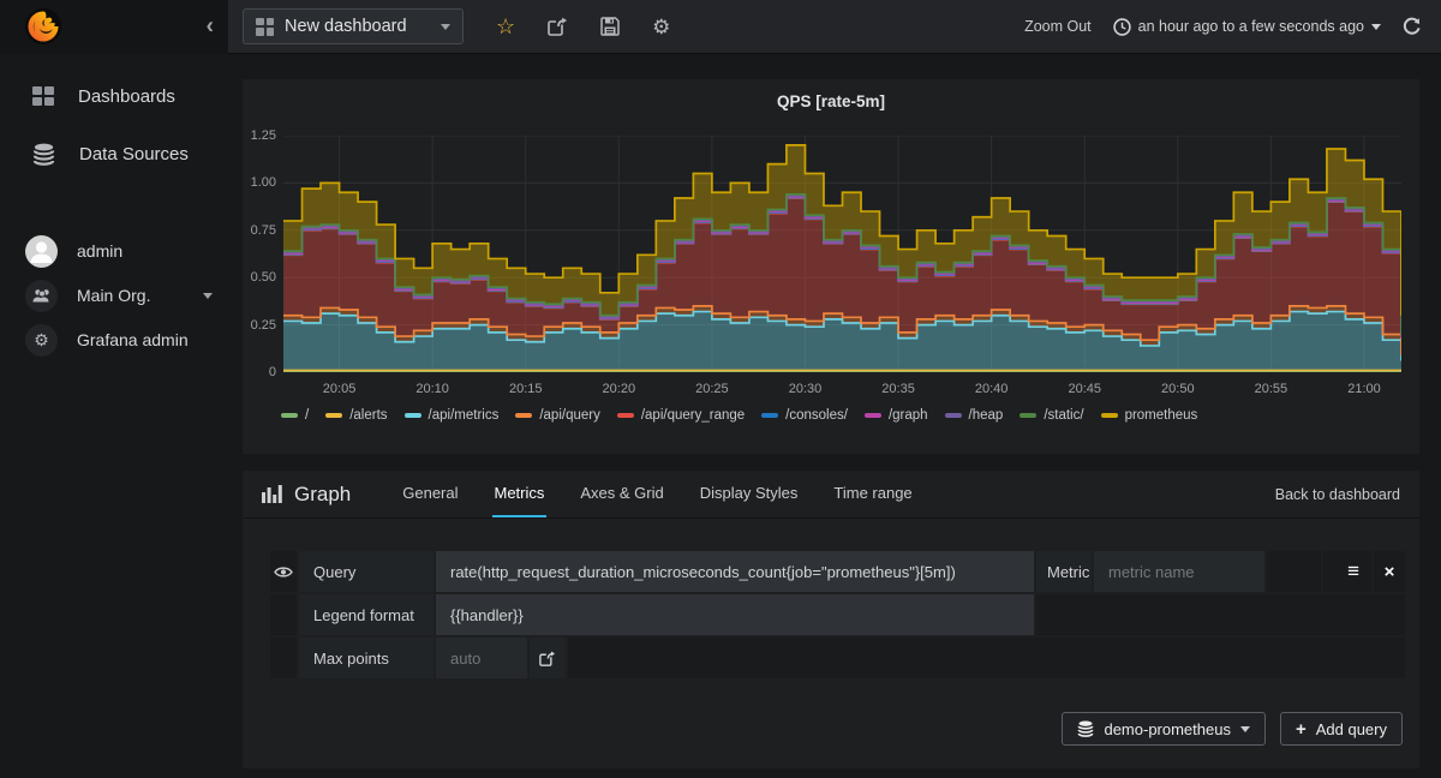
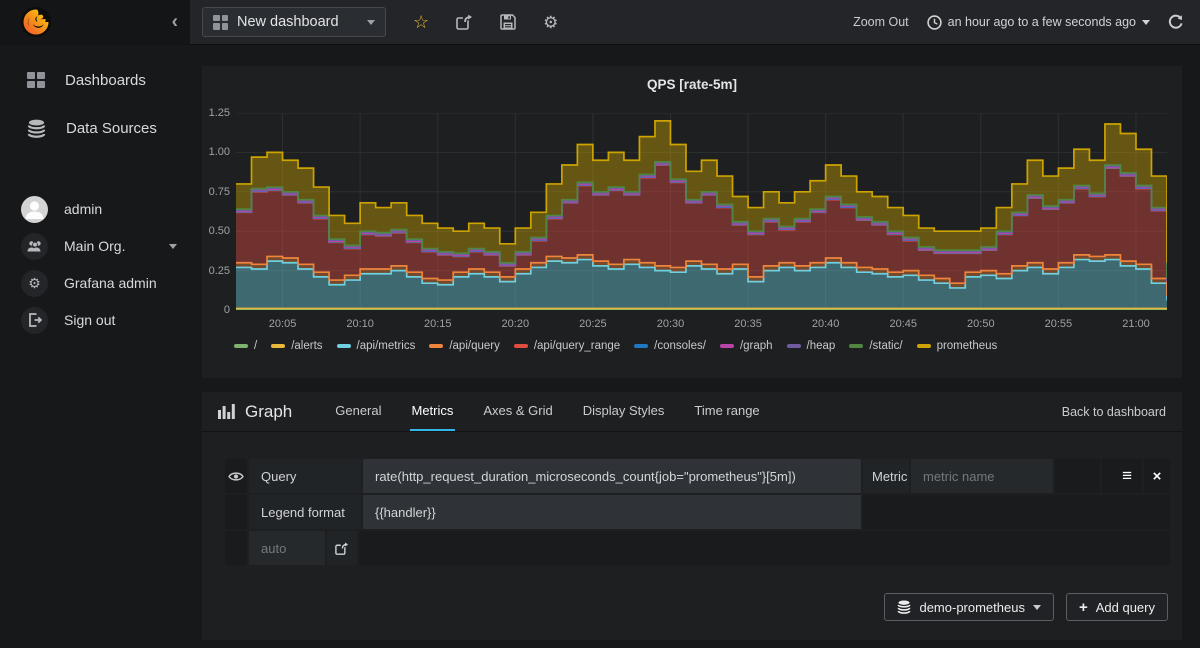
  ‹
  New dashboard
  ☆
  ⚙
  Zoom Out
  an hour ago to a few seconds ago
  Dashboards
  Data Sources
  admin
  Main Org.
  ⚙
  Grafana admin
+ Sign out
  QPS [rate-5m]
  0
  0.25
  0.50
  0.75
  1.00
  1.25
  20:05
  20:10
  20:15
  20:20
  20:25
  20:30
  20:35
  20:40
  20:45
  20:50
  20:55
  21:00
  /
  /alerts
  /api/metrics
  /api/query
  /api/query_range
  /consoles/
  /graph
  /heap
  /static/
  prometheus
  Graph
  General
  Metrics
  Axes & Grid
  Display Styles
  Time range
  Back to dashboard
  Query
  rate(http_request_duration_microseconds_count{job="prometheus"}[5m])
  Metric
  metric name
  ≡
  ×
  Legend format
  {{handler}}
- Max points
  auto
  demo-prometheus
  +
  Add query
